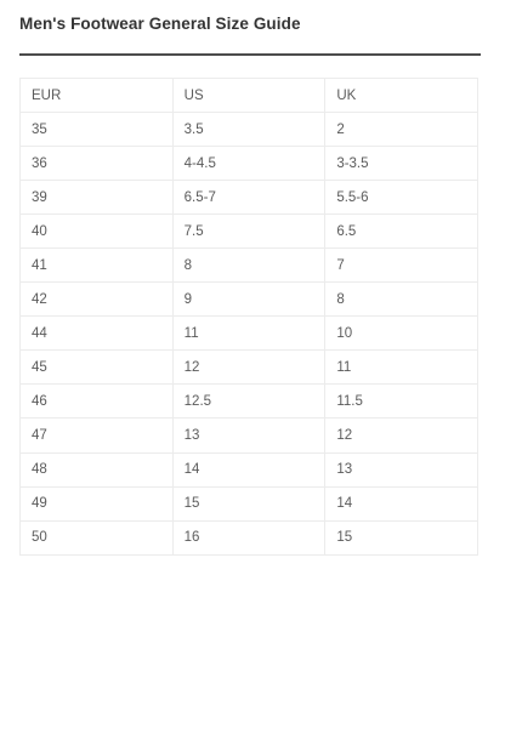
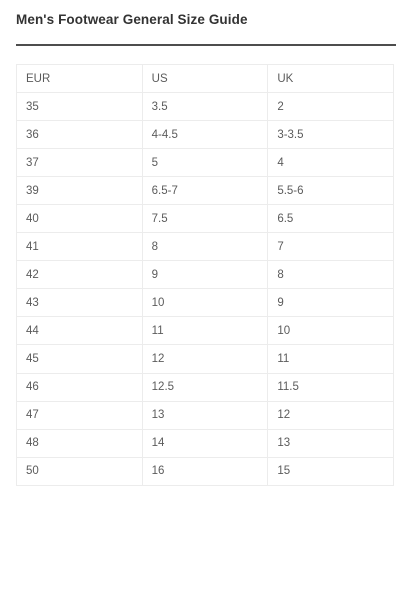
  Men's Footwear General Size Guide
  EUR	US	UK
  35	3.5	2
  36	4-4.5	3-3.5
+ 37	5	4
  39	6.5-7	5.5-6
  40	7.5	6.5
  41	8	7
  42	9	8
+ 43	10	9
  44	11	10
  45	12	11
  46	12.5	11.5
  47	13	12
  48	14	13
- 49	15	14
  50	16	15
